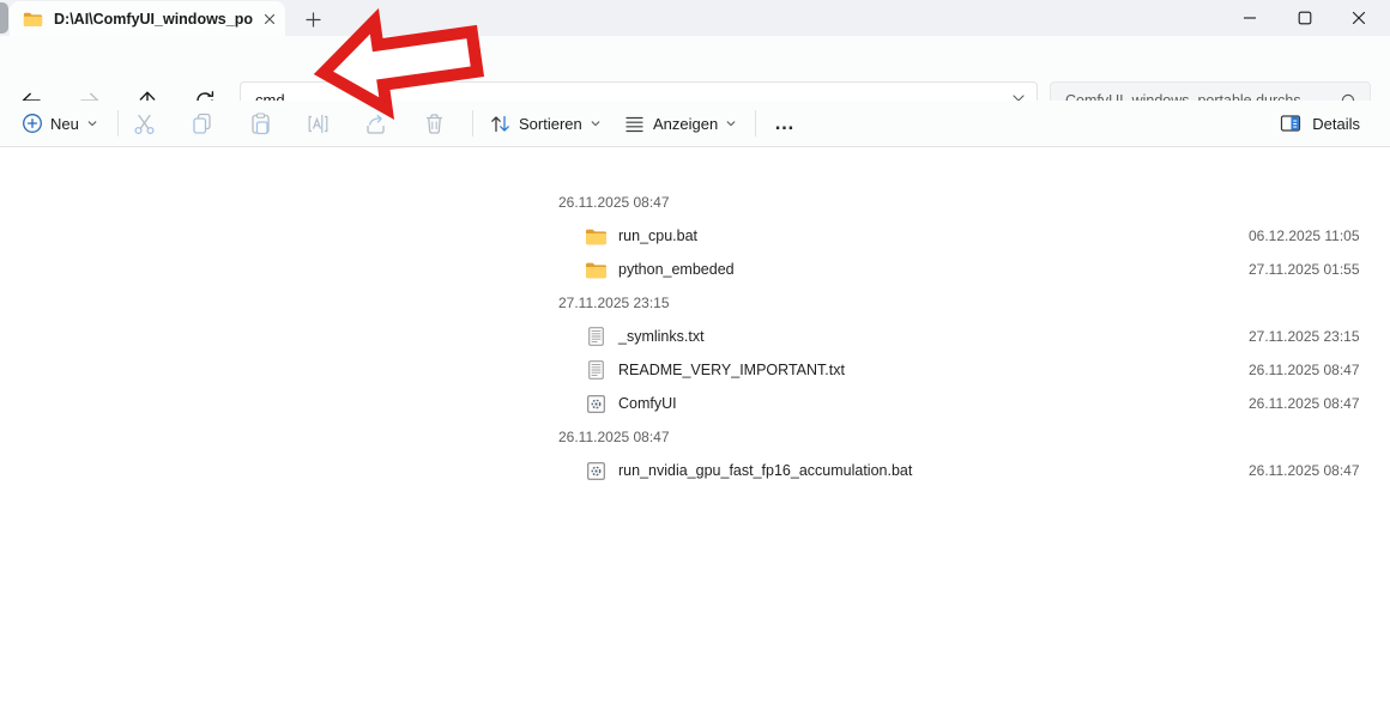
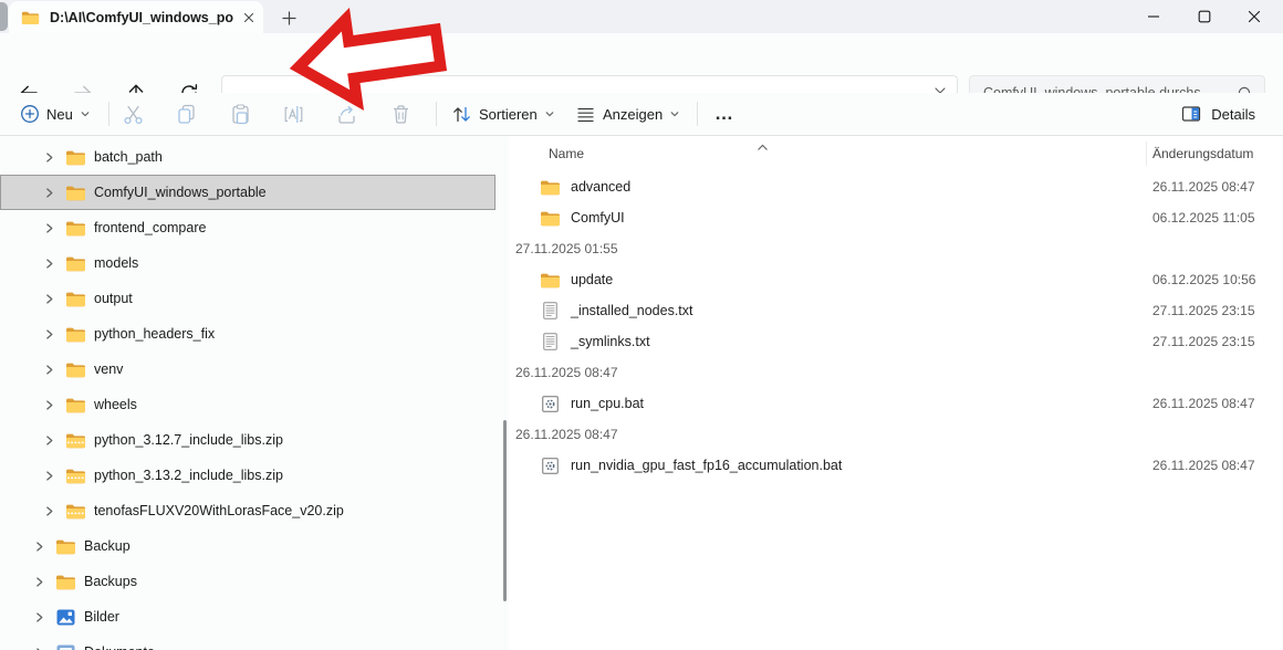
  D:\AI\ComfyUI_windows_po
- cmd
  Neu
  Sortieren
  Anzeigen
  …
  Details
+ batch_path
+ ComfyUI_windows_portable
+ frontend_compare
+ models
+ output
+ python_headers_fix
+ venv
+ wheels
+ python_3.12.7_include_libs.zip
+ python_3.13.2_include_libs.zip
+ tenofasFLUXV20WithLorasFace_v20.zip
+ Backup
+ Backups
+ Bilder
+ Name
+ Änderungsdatum
+ advanced
  26.11.2025 08:47
- run_cpu.bat
+ ComfyUI
  06.12.2025 11:05
- python_embeded
  27.11.2025 01:55
+ update
+ 06.12.2025 10:56
+ _installed_nodes.txt
  27.11.2025 23:15
  _symlinks.txt
  27.11.2025 23:15
- README_VERY_IMPORTANT.txt
  26.11.2025 08:47
- ComfyUI
+ run_cpu.bat
  26.11.2025 08:47
  26.11.2025 08:47
  run_nvidia_gpu_fast_fp16_accumulation.bat
  26.11.2025 08:47
